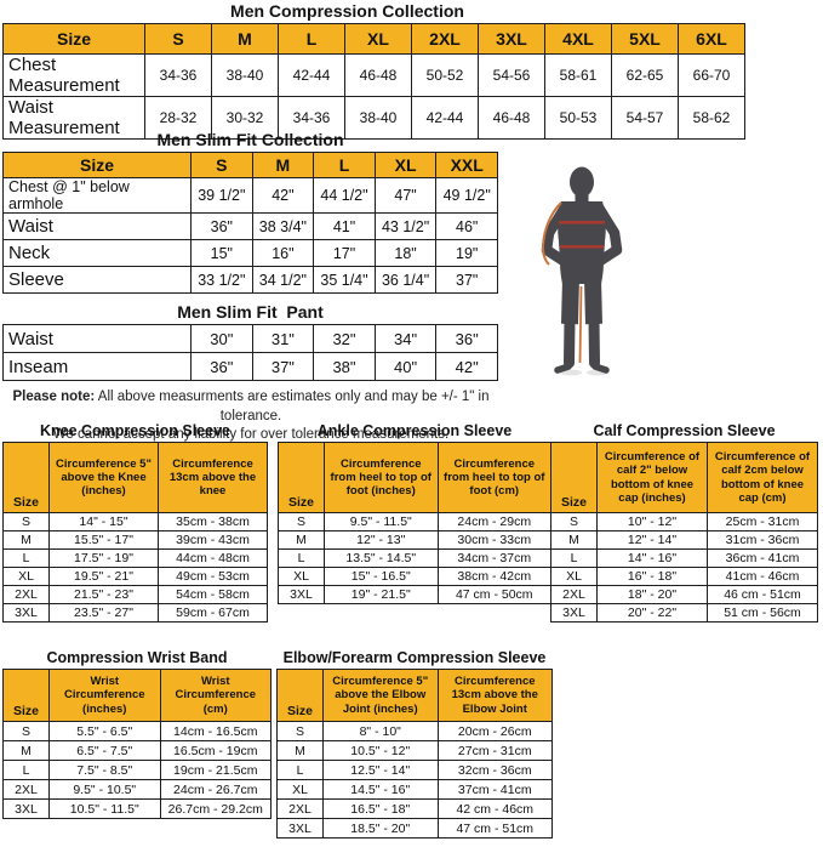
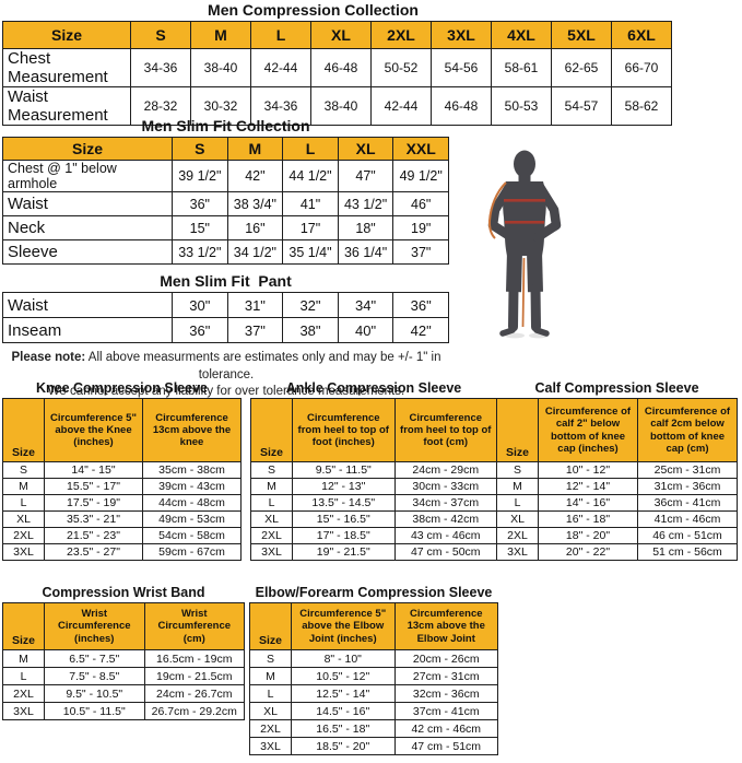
  Men Compression Collection
  Size	S	M	L	XL	2XL	3XL	4XL	5XL	6XL
  Chest Measurement	34-36	38-40	42-44	46-48	50-52	54-56	58-61	62-65	66-70
  Waist Measurement	28-32	30-32	34-36	38-40	42-44	46-48	50-53	54-57	58-62
  Men Slim Fit Collection
  Size	S	M	L	XL	XXL
  Chest @ 1" below armhole	39 1/2"	42"	44 1/2"	47"	49 1/2"
  Waist	36"	38 3/4"	41"	43 1/2"	46"
  Neck	15"	16"	17"	18"	19"
  Sleeve	33 1/2"	34 1/2"	35 1/4"	36 1/4"	37"
  Men Slim Fit Pant
  Waist	30"	31"	32"	34"	36"
  Inseam	36"	37"	38"	40"	42"
  Please note: All above measurments are estimates only and may be +/- 1" in tolerance.
  We cannot accept any liability for over tolerance measurements.
  Knee Compression Sleeve
  Size	Circumference 5" above the Knee (inches)	Circumference 13cm above the knee
  S	14" - 15"	35cm - 38cm
  M	15.5" - 17"	39cm - 43cm
  L	17.5" - 19"	44cm - 48cm
- XL	19.5" - 21"	49cm - 53cm
+ XL	35.3" - 21"	49cm - 53cm
  2XL	21.5" - 23"	54cm - 58cm
  3XL	23.5" - 27"	59cm - 67cm
  Ankle Compression Sleeve
  Size	Circumference from heel to top of foot (inches)	Circumference from heel to top of foot (cm)
  S	9.5" - 11.5"	24cm - 29cm
  M	12" - 13"	30cm - 33cm
  L	13.5" - 14.5"	34cm - 37cm
  XL	15" - 16.5"	38cm - 42cm
+ 2XL	17" - 18.5"	43 cm - 46cm
  3XL	19" - 21.5"	47 cm - 50cm
  Calf Compression Sleeve
  Size	Circumference of calf 2" below bottom of knee cap (inches)	Circumference of calf 2cm below bottom of knee cap (cm)
  S	10" - 12"	25cm - 31cm
  M	12" - 14"	31cm - 36cm
  L	14" - 16"	36cm - 41cm
  XL	16" - 18"	41cm - 46cm
  2XL	18" - 20"	46 cm - 51cm
  3XL	20" - 22"	51 cm - 56cm
  Compression Wrist Band
  Size	Wrist Circumference (inches)	Wrist Circumference (cm)
- S	5.5" - 6.5"	14cm - 16.5cm
  M	6.5" - 7.5"	16.5cm - 19cm
  L	7.5" - 8.5"	19cm - 21.5cm
  2XL	9.5" - 10.5"	24cm - 26.7cm
  3XL	10.5" - 11.5"	26.7cm - 29.2cm
  Elbow/Forearm Compression Sleeve
  Size	Circumference 5" above the Elbow Joint (inches)	Circumference 13cm above the Elbow Joint
  S	8" - 10"	20cm - 26cm
  M	10.5" - 12"	27cm - 31cm
  L	12.5" - 14"	32cm - 36cm
  XL	14.5" - 16"	37cm - 41cm
  2XL	16.5" - 18"	42 cm - 46cm
  3XL	18.5" - 20"	47 cm - 51cm
